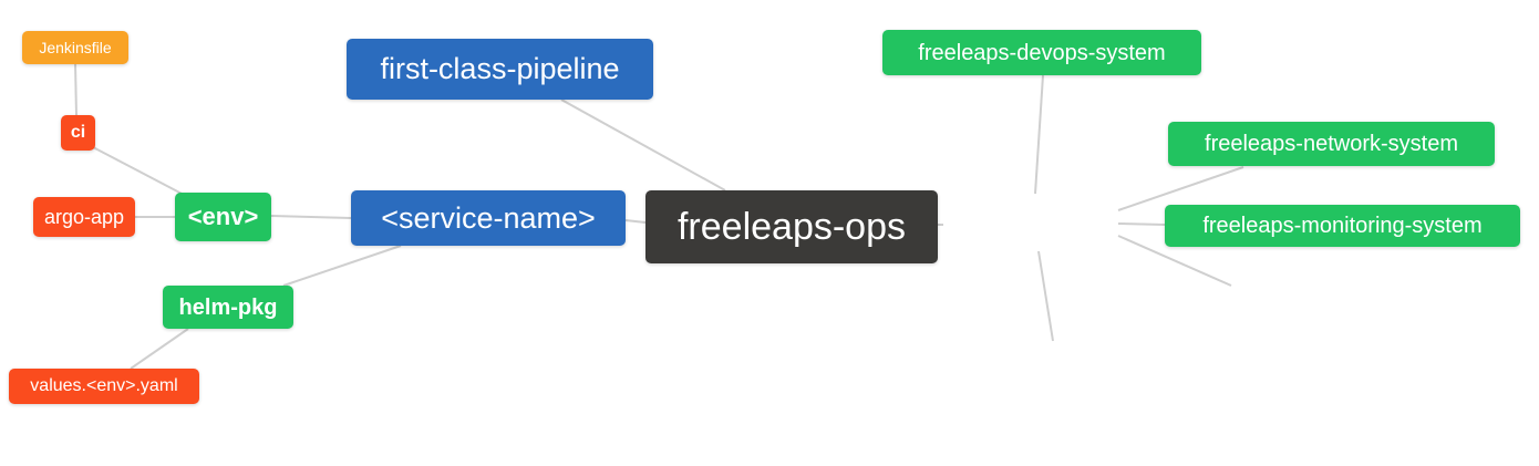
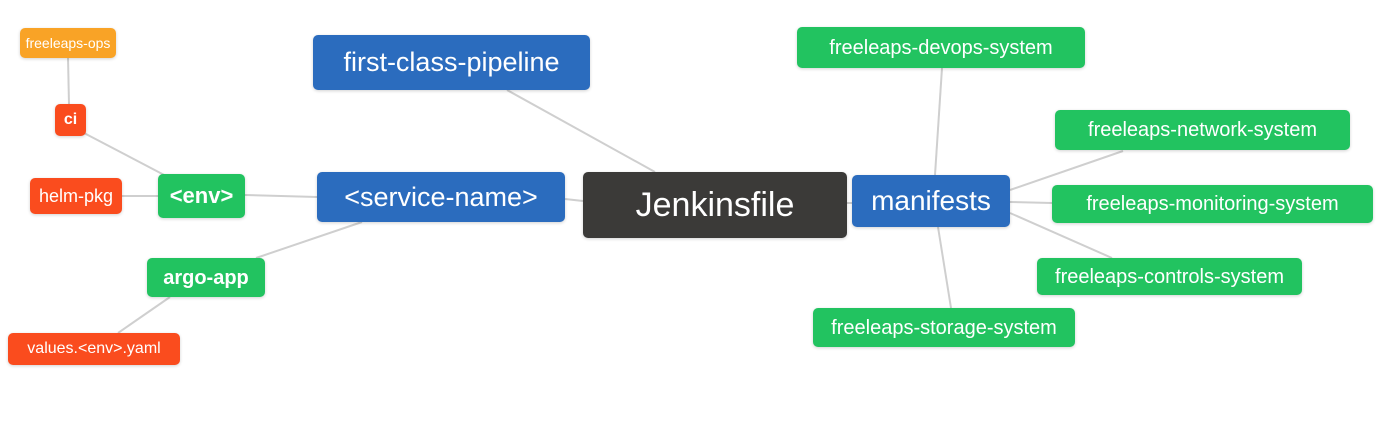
- Jenkinsfile
+ freeleaps-ops
  ci
- argo-app
+ helm-pkg
  <env>
- helm-pkg
+ argo-app
  values.<env>.yaml
  first-class-pipeline
  <service-name>
- freeleaps-ops
+ Jenkinsfile
+ manifests
  freeleaps-devops-system
  freeleaps-network-system
  freeleaps-monitoring-system
+ freeleaps-controls-system
+ freeleaps-storage-system
